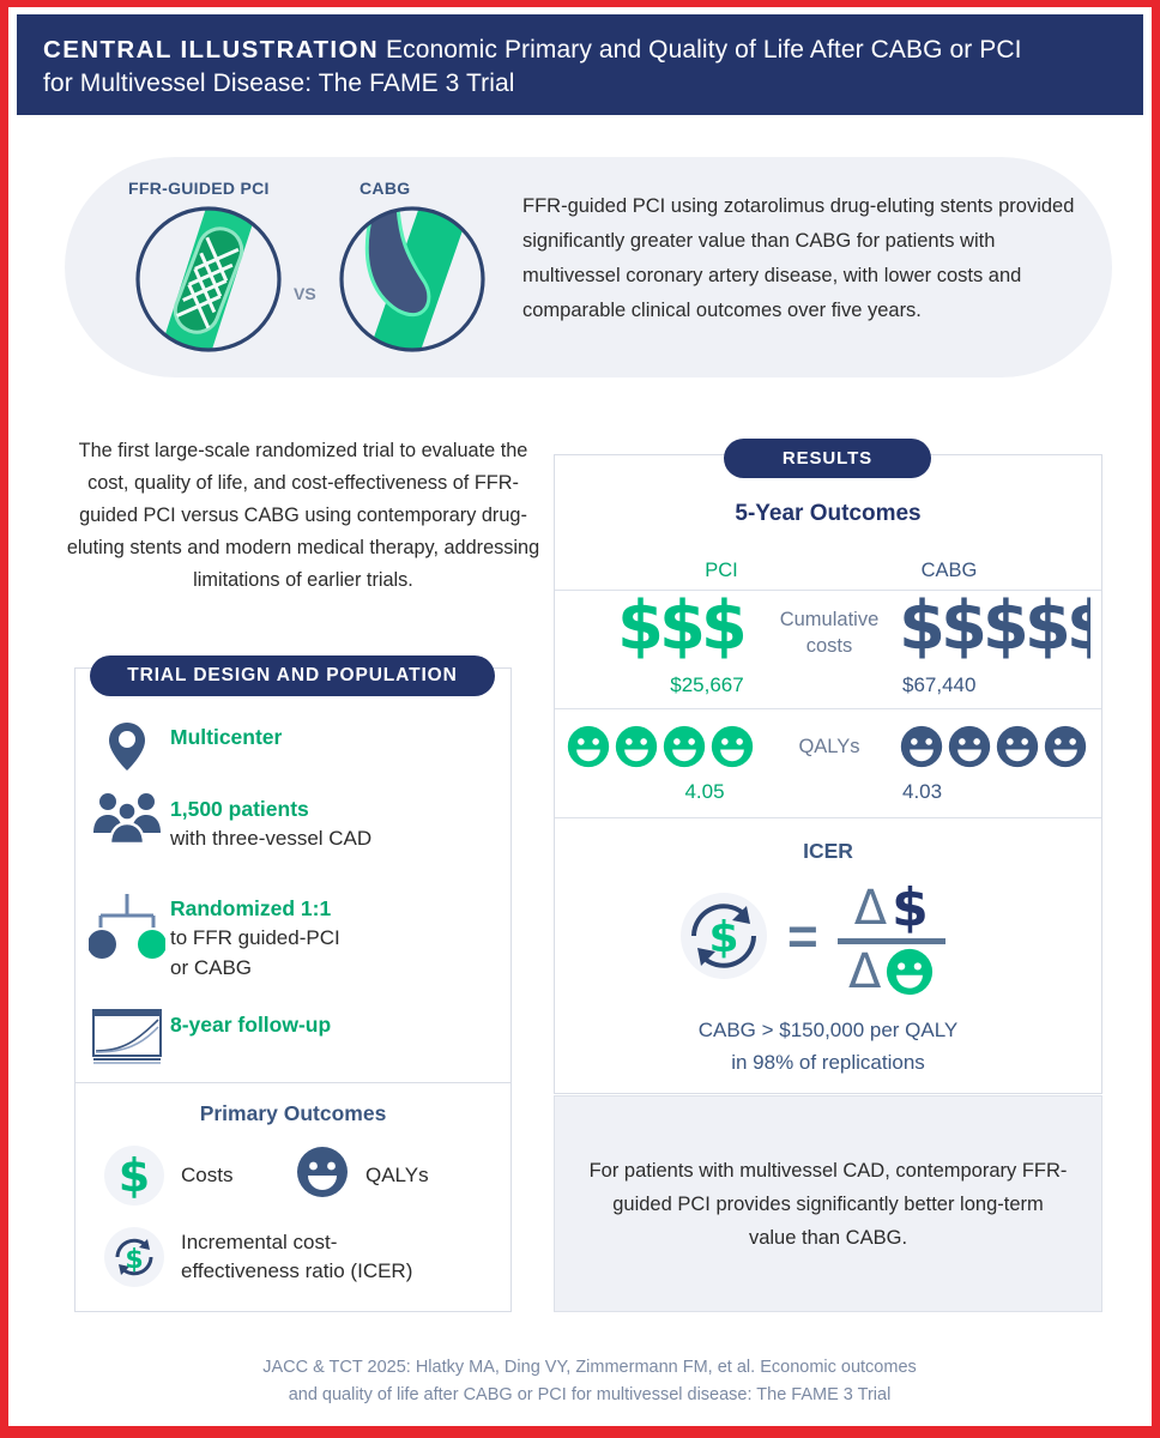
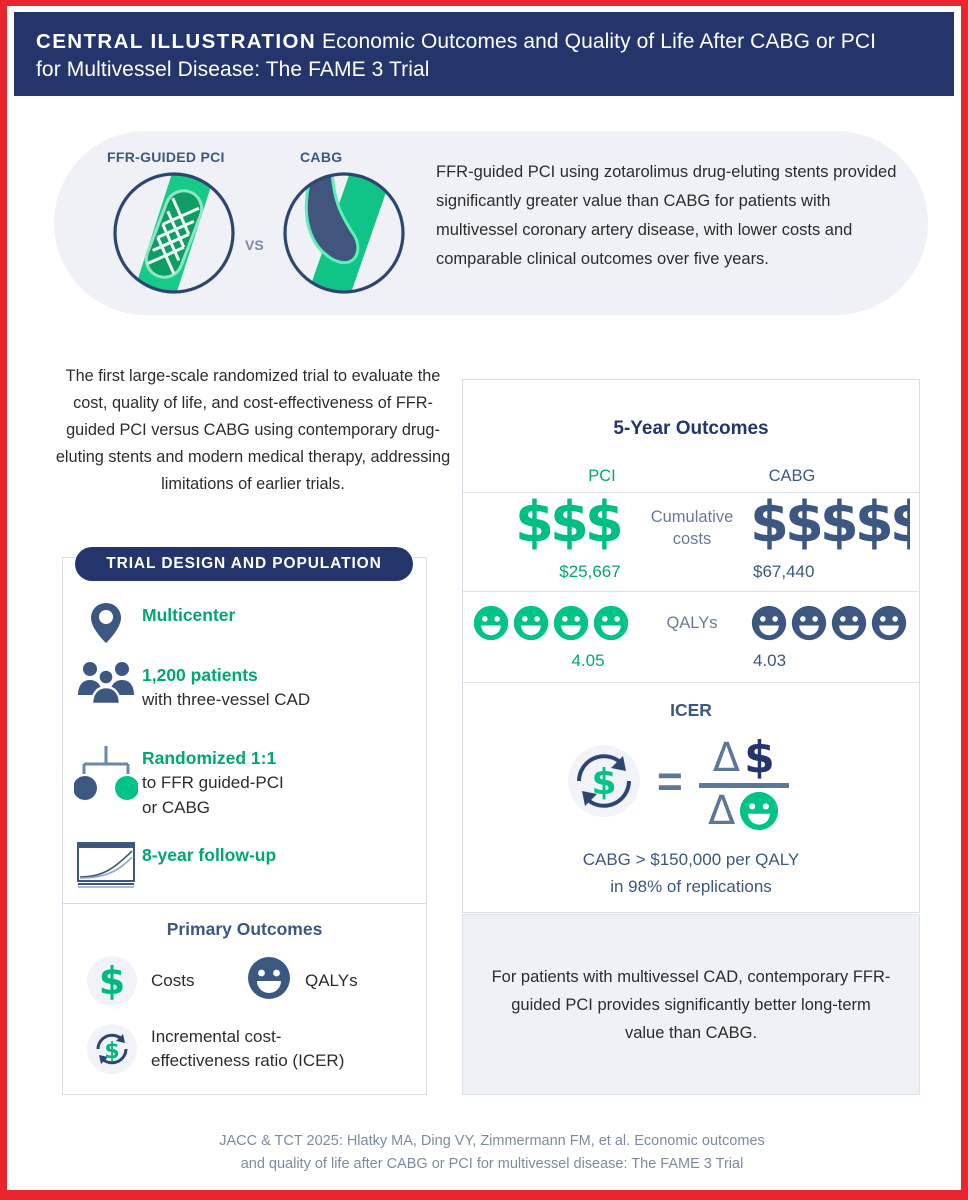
- CENTRAL ILLUSTRATION Economic Primary and Quality of Life After CABG or PCI
+ CENTRAL ILLUSTRATION Economic Outcomes and Quality of Life After CABG or PCI
  for Multivessel Disease: The FAME 3 Trial
  FFR-GUIDED PCI
  CABG
  VS
  FFR-guided PCI using zotarolimus drug-eluting stents provided significantly greater value than CABG for patients with multivessel coronary artery disease, with lower costs and comparable clinical outcomes over five years.
  The first large-scale randomized trial to evaluate the cost, quality of life, and cost-effectiveness of FFR-guided PCI versus CABG using contemporary drug-eluting stents and modern medical therapy, addressing limitations of earlier trials.
  TRIAL DESIGN AND POPULATION
  Multicenter
- 1,500 patients
+ 1,200 patients
  with three-vessel CAD
  Randomized 1:1
  to FFR guided-PCI
  or CABG
  8-year follow-up
  Primary Outcomes
  $
  Costs
  QALYs
  $
  Incremental cost-
  effectiveness ratio (ICER)
- RESULTS
  5-Year Outcomes
  PCI
  CABG
  $$$
  Cumulative
  costs
  $$$$$
  $25,667
  $67,440
  QALYs
  4.05
  4.03
  ICER
  $
  =
  Δ
  $
  Δ
  CABG > $150,000 per QALY
  in 98% of replications
  For patients with multivessel CAD, contemporary FFR-guided PCI provides significantly better long-term value than CABG.
  JACC & TCT 2025: Hlatky MA, Ding VY, Zimmermann FM, et al. Economic outcomes
  and quality of life after CABG or PCI for multivessel disease: The FAME 3 Trial
